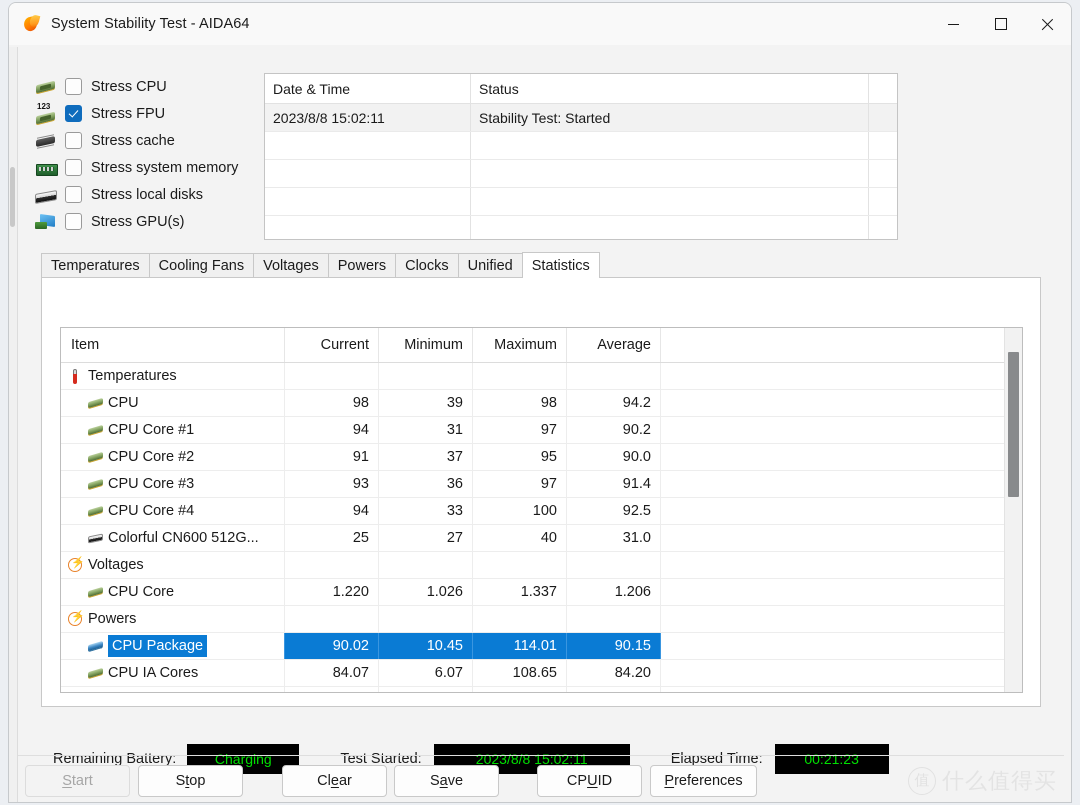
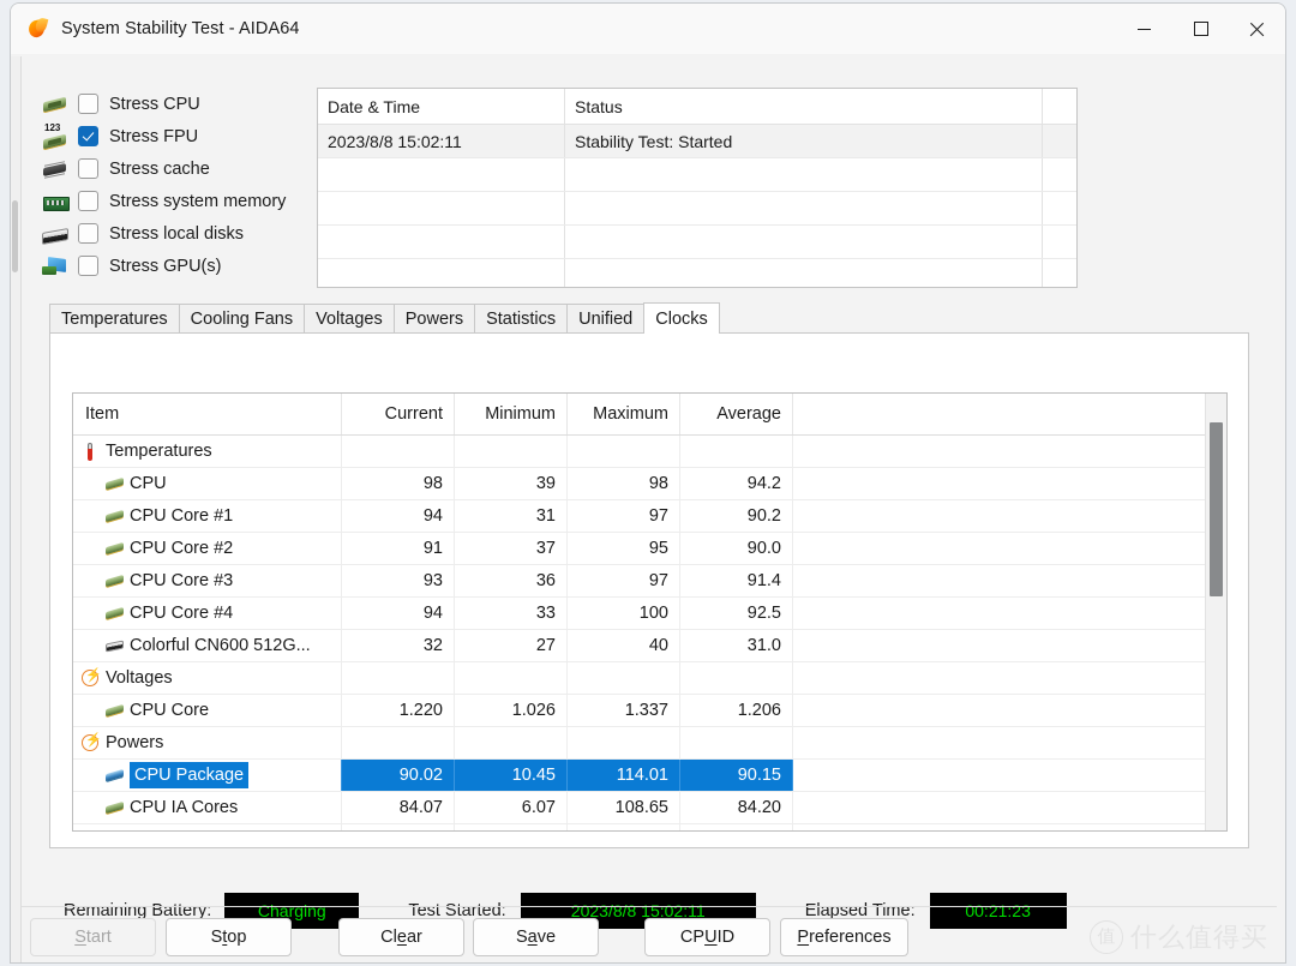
  System Stability Test - AIDA64
  Stress CPU
  123
  Stress FPU
  Stress cache
  Stress system memory
  Stress local disks
  Stress GPU(s)
  Date & Time
  Status
  2023/8/8 15:02:11
  Stability Test: Started
  Temperatures
  Cooling Fans
  Voltages
  Powers
- Clocks
+ Statistics
  Unified
- Statistics
+ Clocks
  Item
  Current
  Minimum
  Maximum
  Average
  Temperatures
  CPU
  98
  39
  98
  94.2
  CPU Core #1
  94
  31
  97
  90.2
  CPU Core #2
  91
  37
  95
  90.0
  CPU Core #3
  93
  36
  97
  91.4
  CPU Core #4
  94
  33
  100
  92.5
  Colorful CN600 512G...
- 25
+ 32
  27
  40
  31.0
  Voltages
  CPU Core
  1.220
  1.026
  1.337
  1.206
  Powers
  CPU Package
  90.02
  10.45
  114.01
  90.15
  CPU IA Cores
  84.07
  6.07
  108.65
  84.20
  Remaining Battery:
  Charging
  Test Started:
  2023/8/8 15:02:11
  Elapsed Time:
  00:21:23
  Start
  Stop
  Clear
  Save
  CPUID
  Preferences
